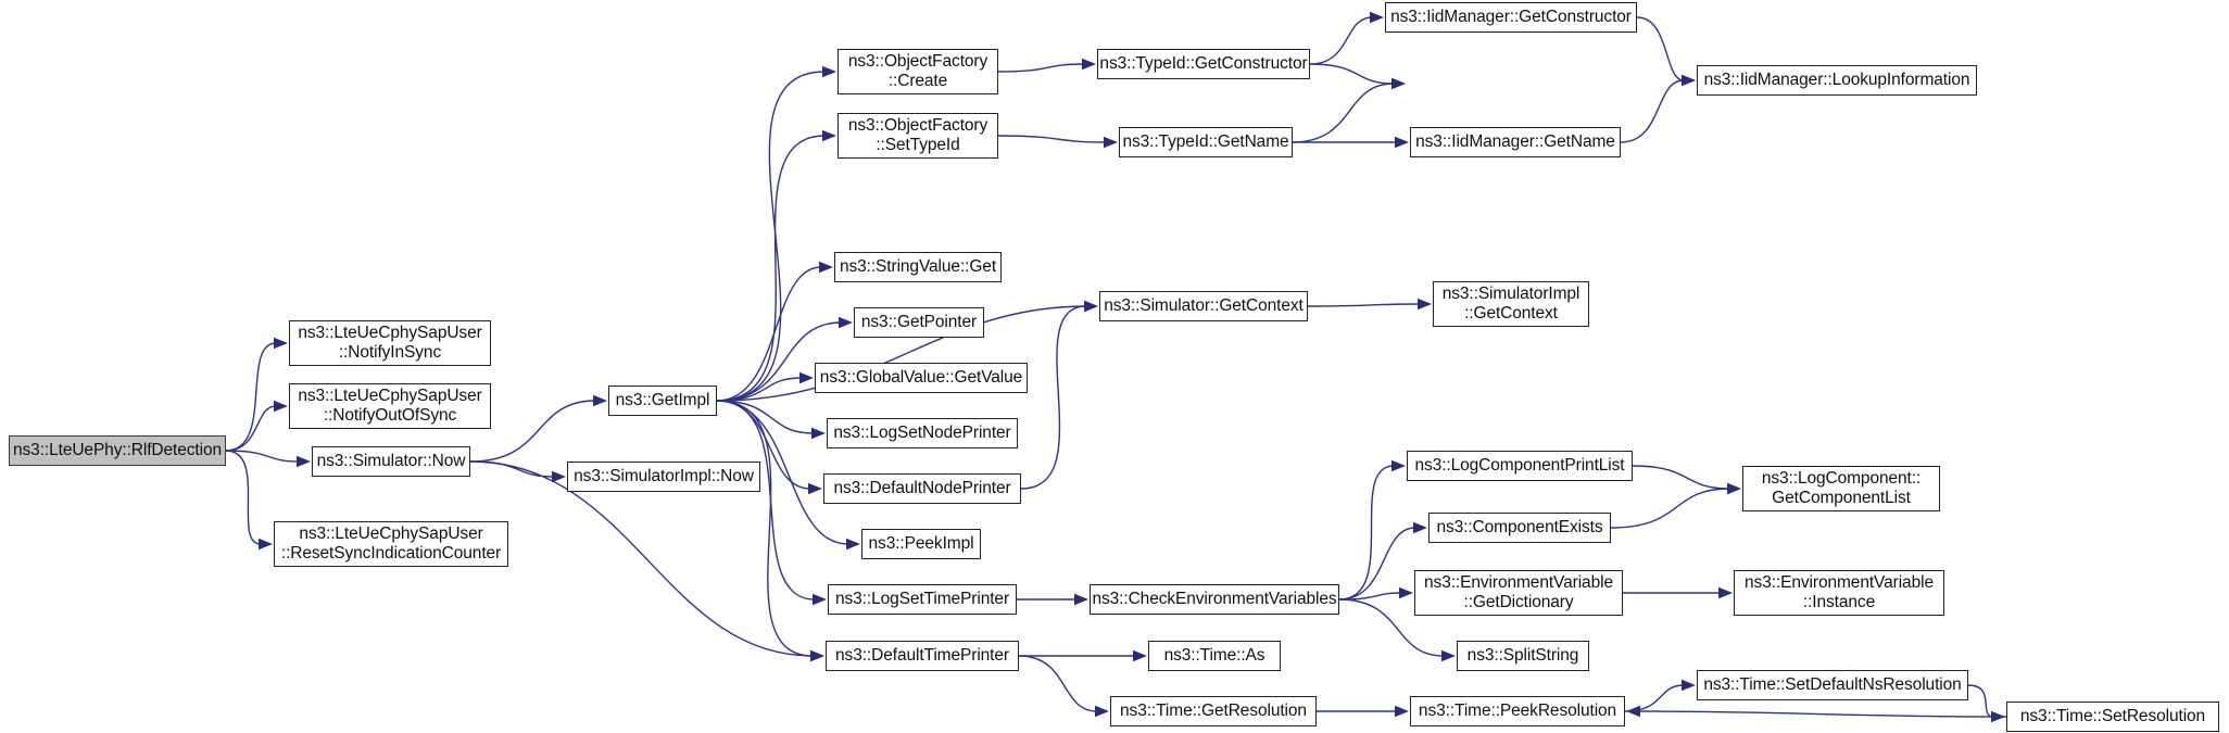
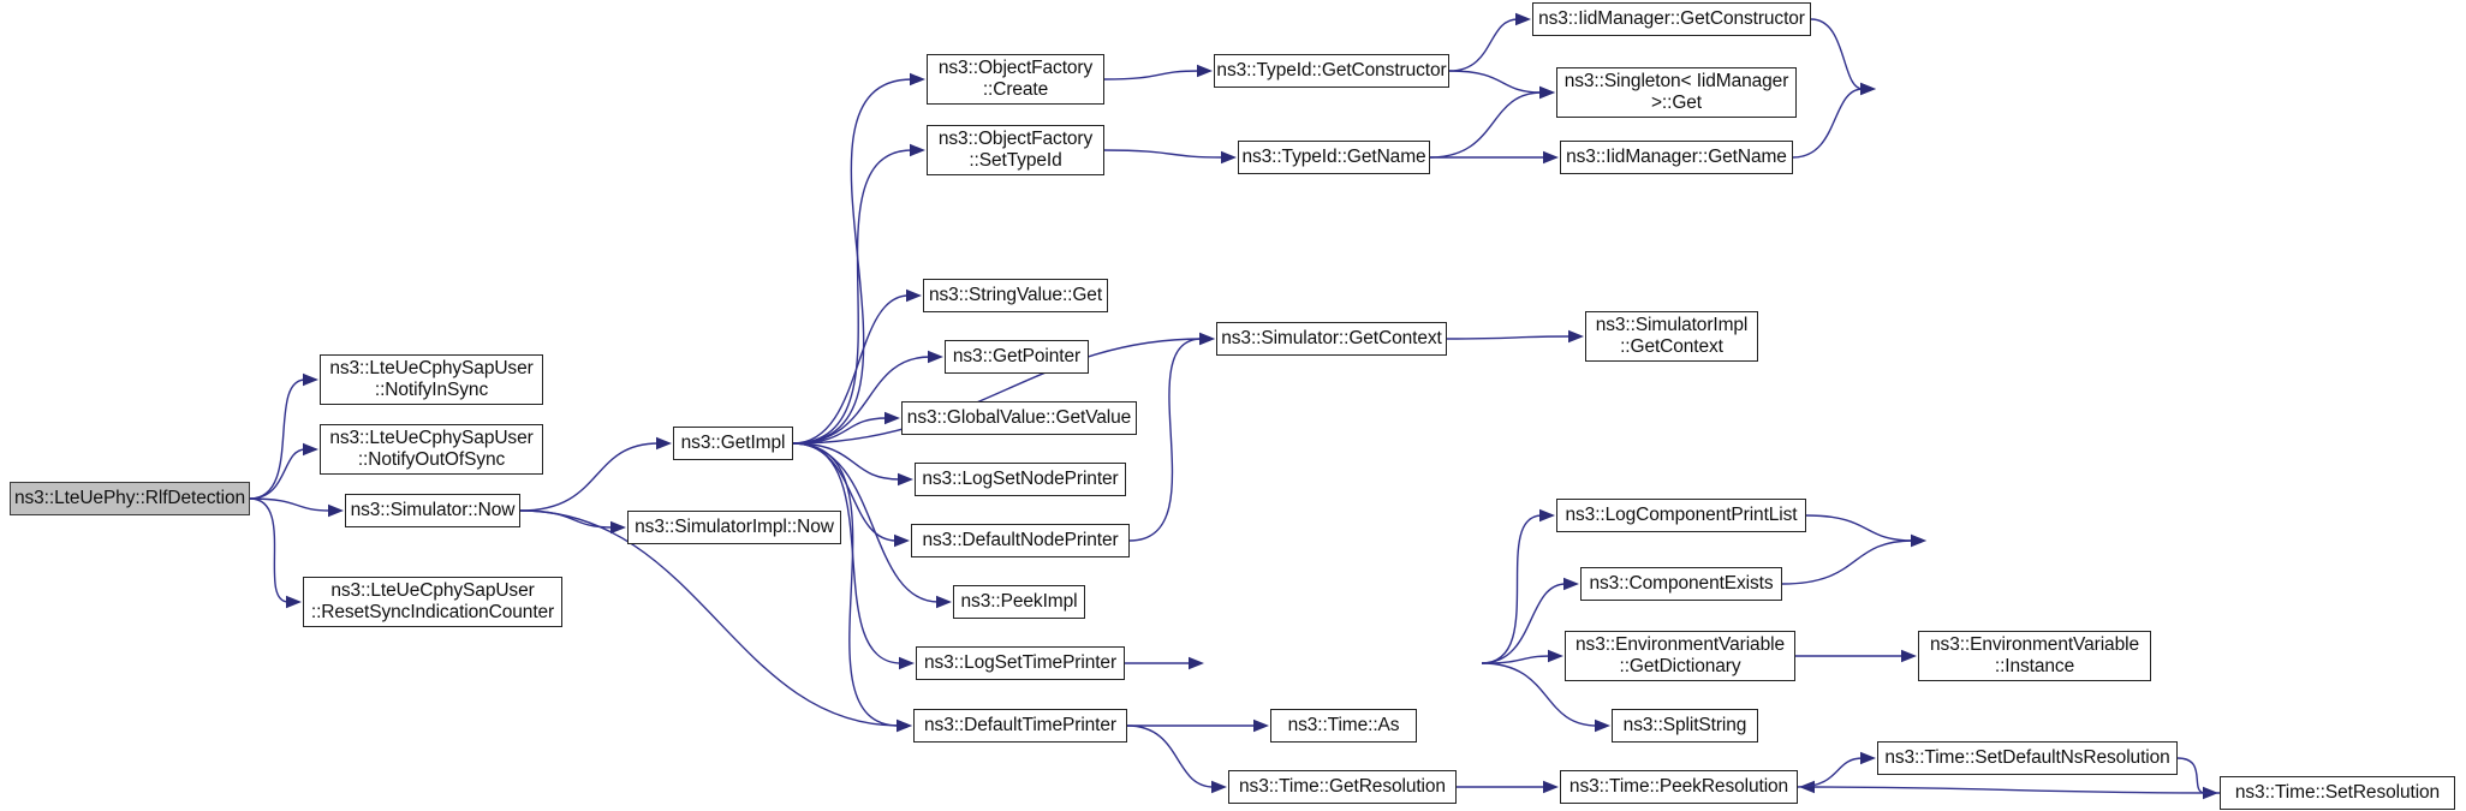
  ns3::LteUePhy::RlfDetection
  ns3::LteUeCphySapUser
  ::NotifyInSync
  ns3::LteUeCphySapUser
  ::NotifyOutOfSync
  ns3::Simulator::Now
  ns3::LteUeCphySapUser
  ::ResetSyncIndicationCounter
  ns3::SimulatorImpl::Now
  ns3::GetImpl
  ns3::ObjectFactory
  ::Create
  ns3::ObjectFactory
  ::SetTypeId
  ns3::StringValue::Get
  ns3::GetPointer
  ns3::GlobalValue::GetValue
  ns3::LogSetNodePrinter
  ns3::DefaultNodePrinter
  ns3::PeekImpl
  ns3::LogSetTimePrinter
  ns3::DefaultTimePrinter
  ns3::Simulator::GetContext
  ns3::SimulatorImpl
  ::GetContext
  ns3::TypeId::GetConstructor
  ns3::TypeId::GetName
  ns3::IidManager::GetConstructor
+ ns3::Singleton< IidManager
+ >::Get
  ns3::IidManager::GetName
- ns3::IidManager::LookupInformation
- ns3::CheckEnvironmentVariables
  ns3::Time::As
  ns3::Time::GetResolution
  ns3::LogComponentPrintList
  ns3::ComponentExists
  ns3::EnvironmentVariable
  ::GetDictionary
  ns3::SplitString
  ns3::Time::PeekResolution
- ns3::LogComponent::
- GetComponentList
  ns3::EnvironmentVariable
  ::Instance
  ns3::Time::SetDefaultNsResolution
  ns3::Time::SetResolution
